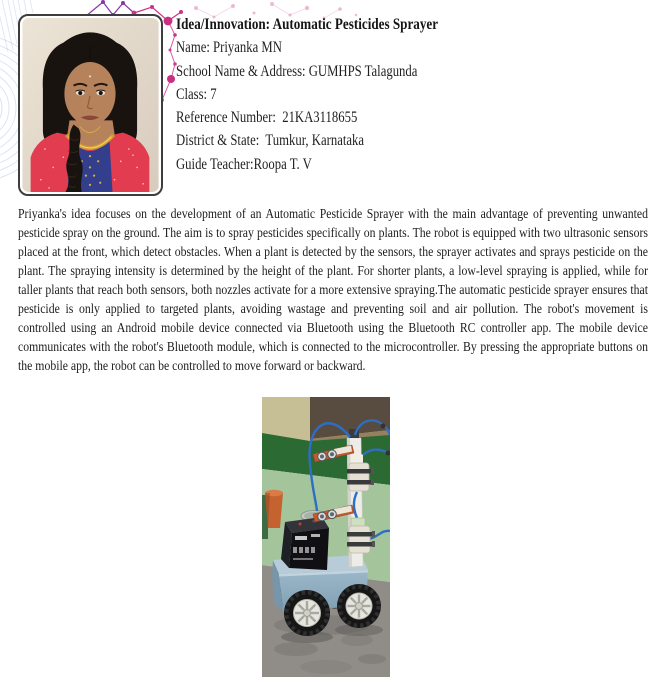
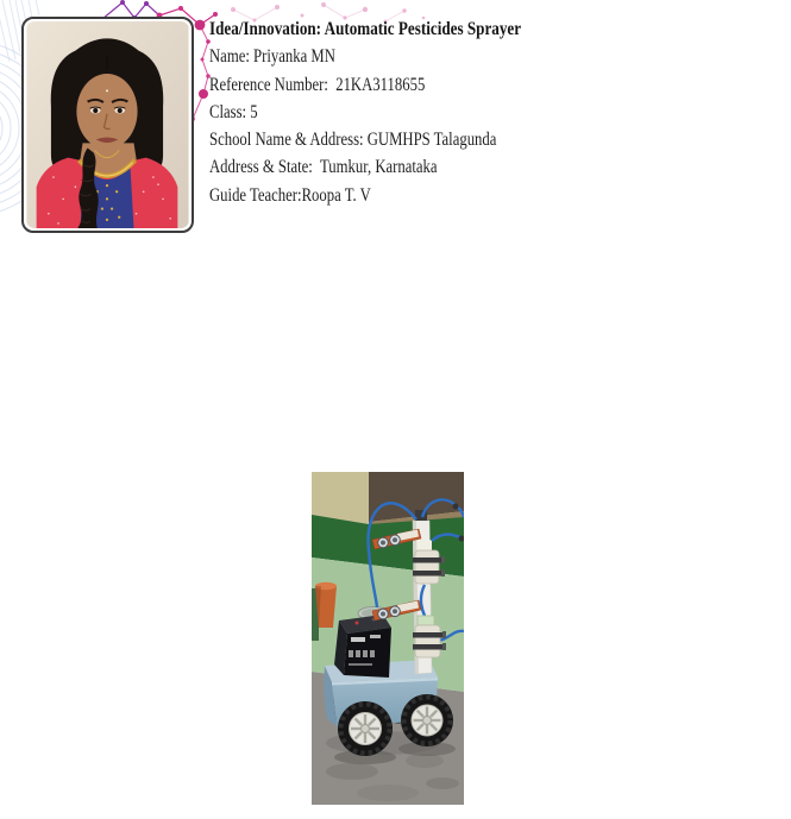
  Idea/Innovation: Automatic Pesticides Sprayer
  Name: Priyanka MN
- School Name & Address: GUMHPS Talagunda
+ Reference Number: 21KA3118655
- Class: 7
+ Class: 5
- Reference Number: 21KA3118655
+ School Name & Address: GUMHPS Talagunda
- District & State: Tumkur, Karnataka
+ Address & State: Tumkur, Karnataka
  Guide Teacher:Roopa T. V
- Priyanka's idea focuses on the development of an Automatic Pesticide Sprayer with the main advantage of preventing unwanted pesticide spray on the ground. The aim is to spray pesticides specifically on plants. The robot is equipped with two ultrasonic sensors placed at the front, which detect obstacles. When a plant is detected by the sensors, the sprayer activates and sprays pesticide on the plant. The spraying intensity is determined by the height of the plant. For shorter plants, a low-level spraying is applied, while for taller plants that reach both sensors, both nozzles activate for a more extensive spraying.The automatic pesticide sprayer ensures that pesticide is only applied to targeted plants, avoiding wastage and preventing soil and air pollution. The robot's movement is controlled using an Android mobile device connected via Bluetooth using the Bluetooth RC controller app. The mobile device communicates with the robot's Bluetooth module, which is connected to the microcontroller. By pressing the appropriate buttons on the mobile app, the robot can be controlled to move forward or backward.
